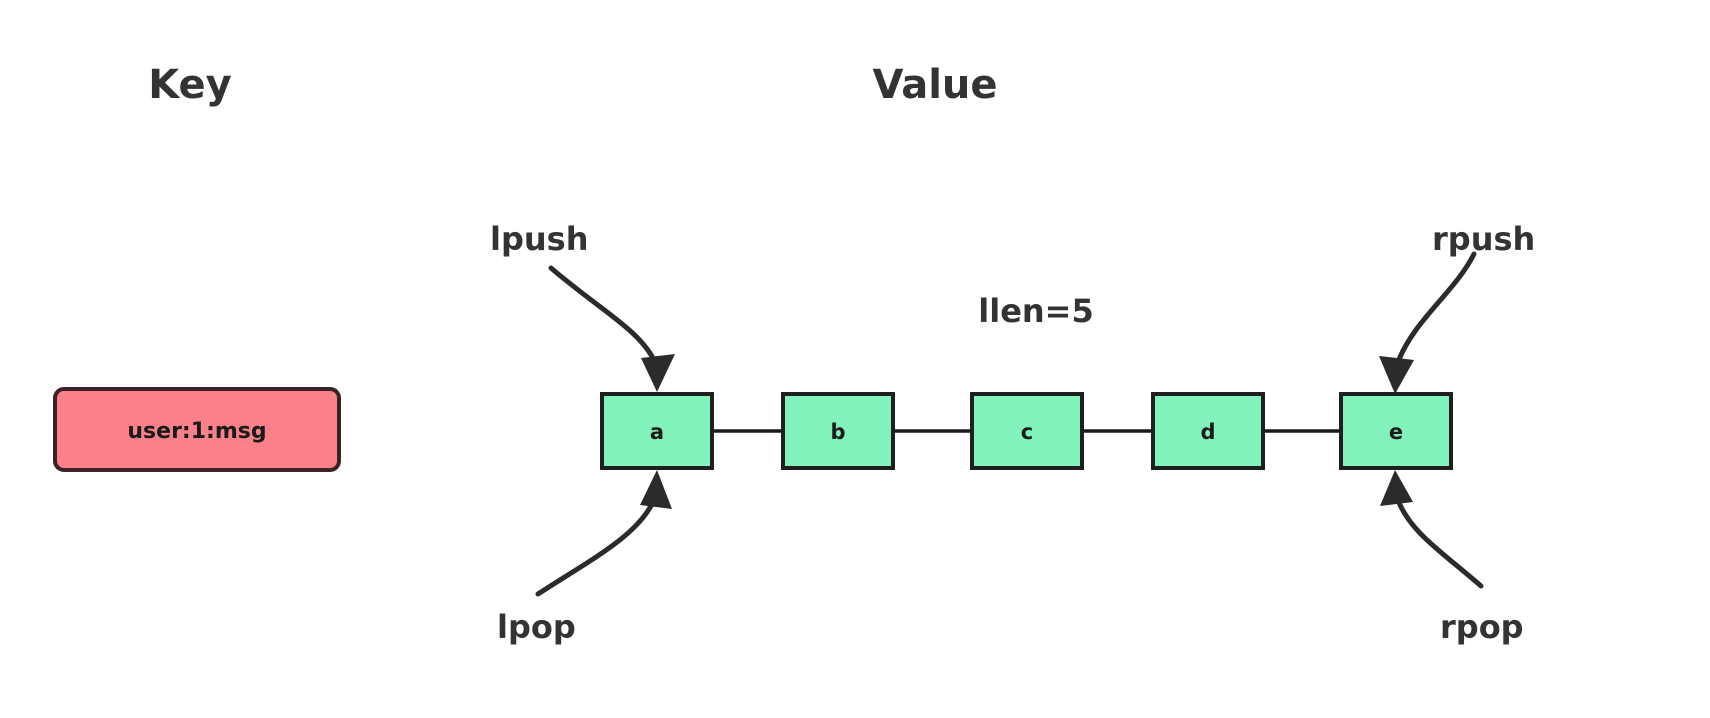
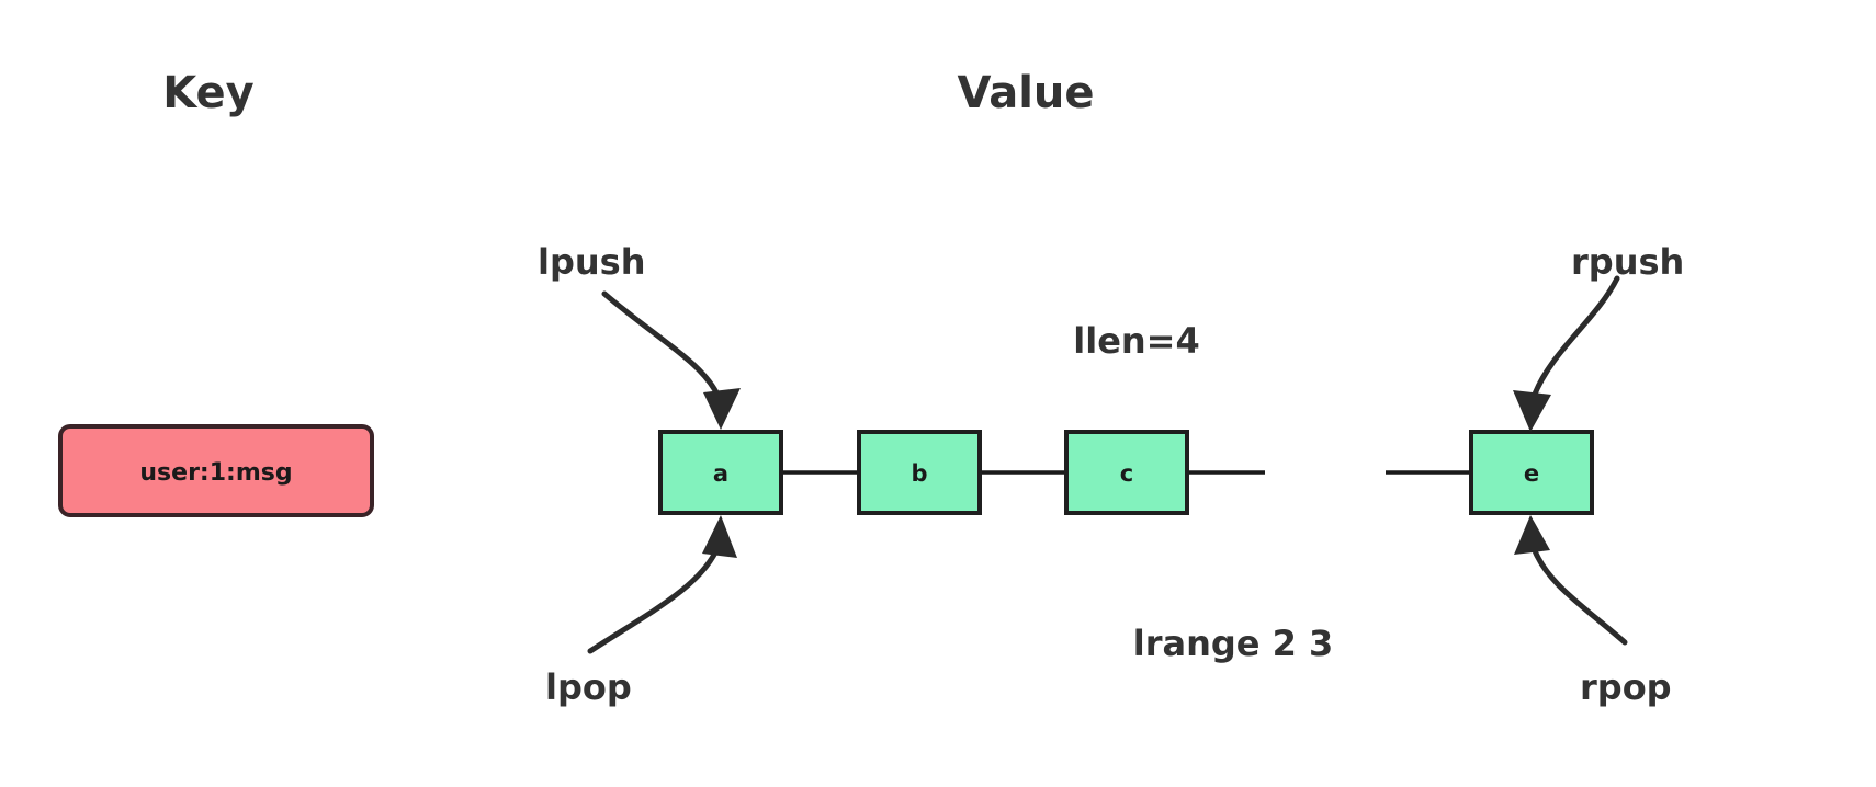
  Key
  Value
  user:1:msg
  a
  b
  c
- d
  e
- llen=5
+ llen=4
+ lrange 2 3
  lpush
  rpush
  lpop
  rpop
